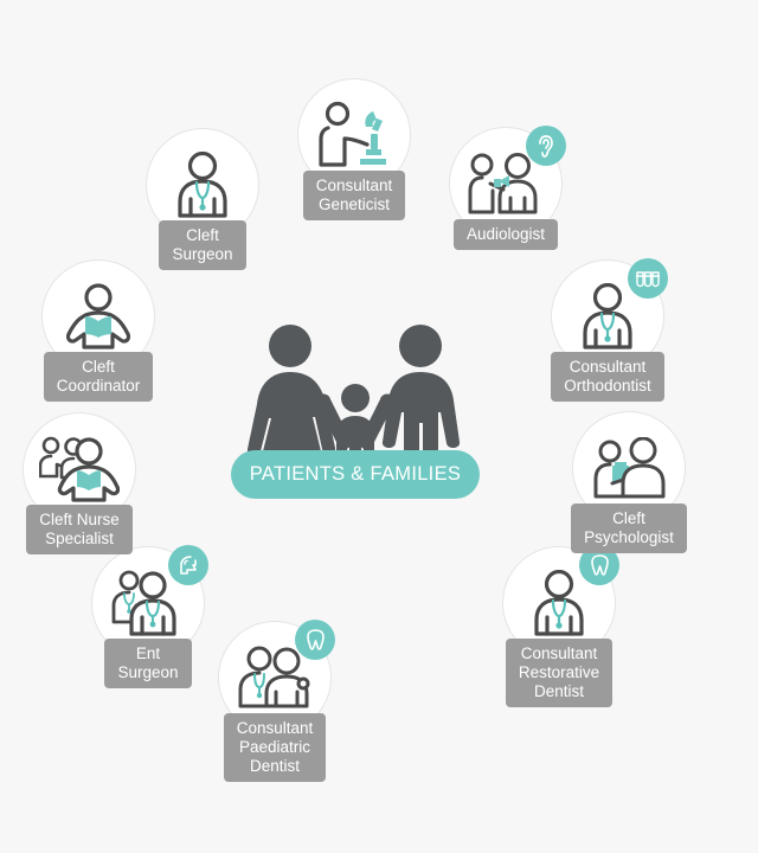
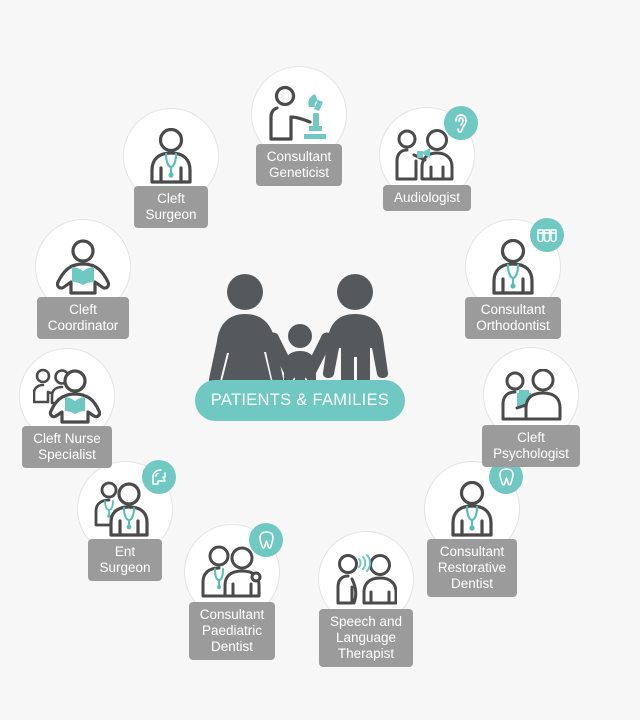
  PATIENTS & FAMILIES
  Consultant
  Geneticist
  Audiologist
  Consultant
  Orthodontist
  Cleft
  Psychologist
  Consultant
  Restorative
  Dentist
+ Speech and
+ Language
+ Therapist
  Consultant
  Paediatric
  Dentist
  Ent
  Surgeon
  Cleft Nurse
  Specialist
  Cleft
  Coordinator
  Cleft
  Surgeon
